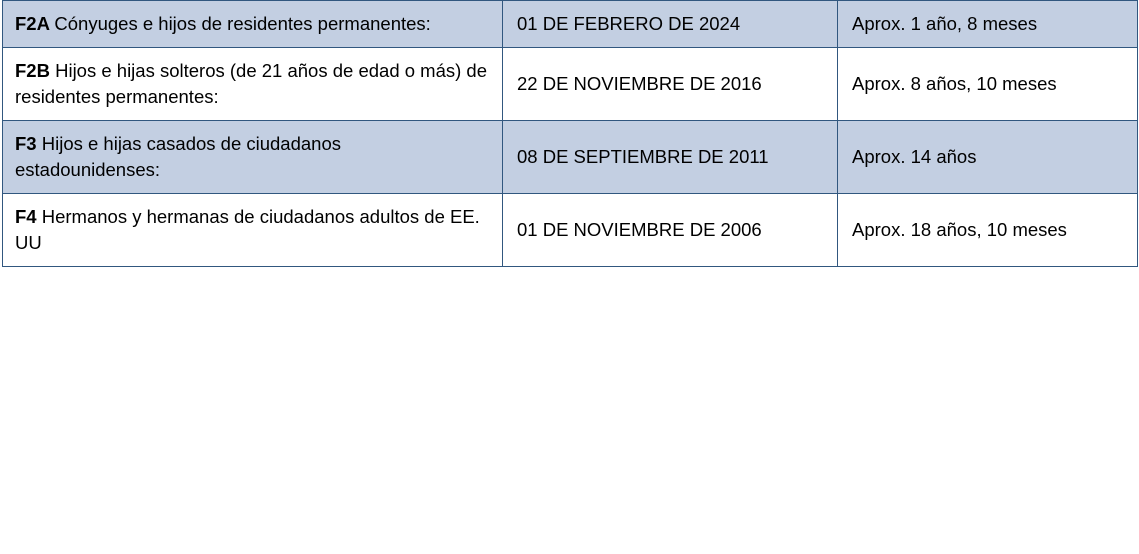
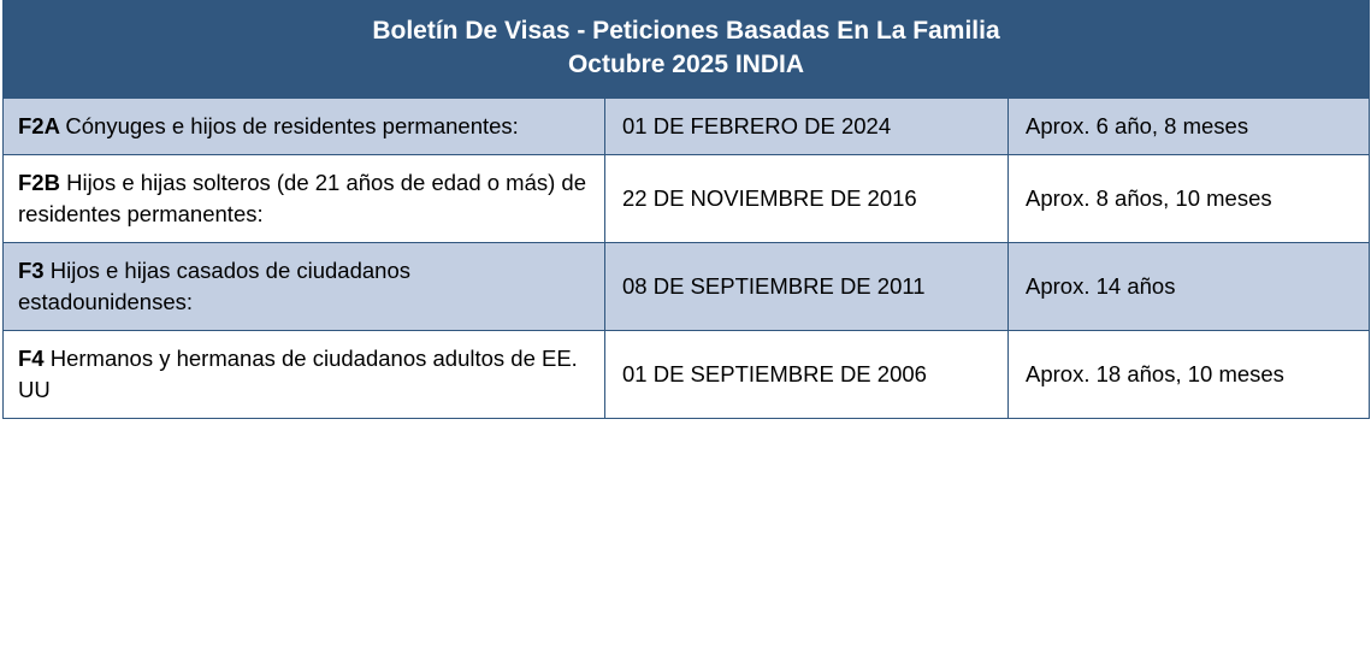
+ Boletín De Visas - Peticiones Basadas En La Familia Octubre 2025 INDIA
- F2A Cónyuges e hijos de residentes permanentes:	01 DE FEBRERO DE 2024	Aprox. 1 año, 8 meses
+ F2A Cónyuges e hijos de residentes permanentes:	01 DE FEBRERO DE 2024	Aprox. 6 año, 8 meses
  F2B Hijos e hijas solteros (de 21 años de edad o más) de residentes permanentes:	22 DE NOVIEMBRE DE 2016	Aprox. 8 años, 10 meses
  F3 Hijos e hijas casados de ciudadanos estadounidenses:	08 DE SEPTIEMBRE DE 2011	Aprox. 14 años
- F4 Hermanos y hermanas de ciudadanos adultos de EE. UU	01 DE NOVIEMBRE DE 2006	Aprox. 18 años, 10 meses
+ F4 Hermanos y hermanas de ciudadanos adultos de EE. UU	01 DE SEPTIEMBRE DE 2006	Aprox. 18 años, 10 meses
